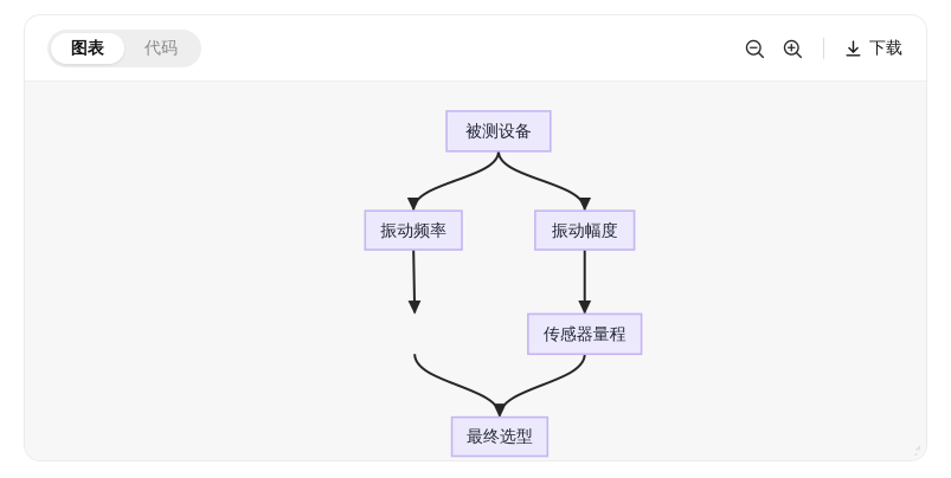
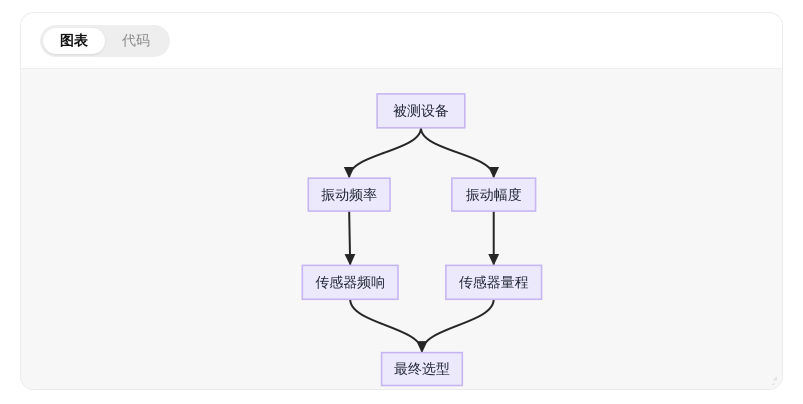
  图表
  代码
- 下载
  被测设备
  振动频率
  振动幅度
+ 传感器频响
  传感器量程
  最终选型
